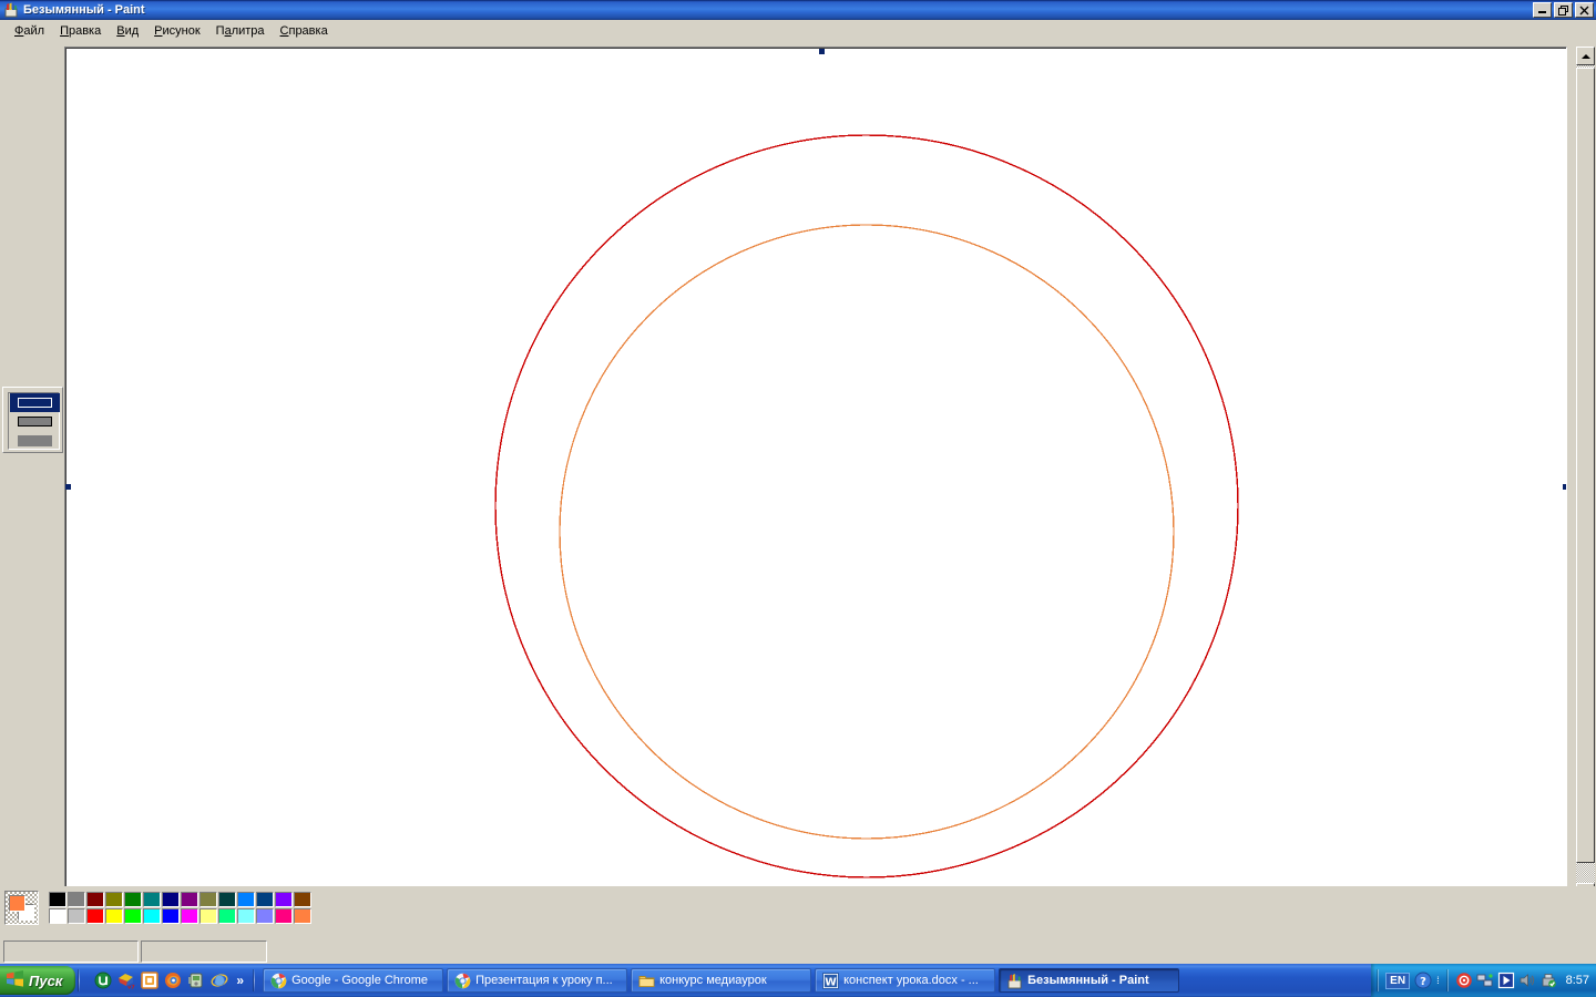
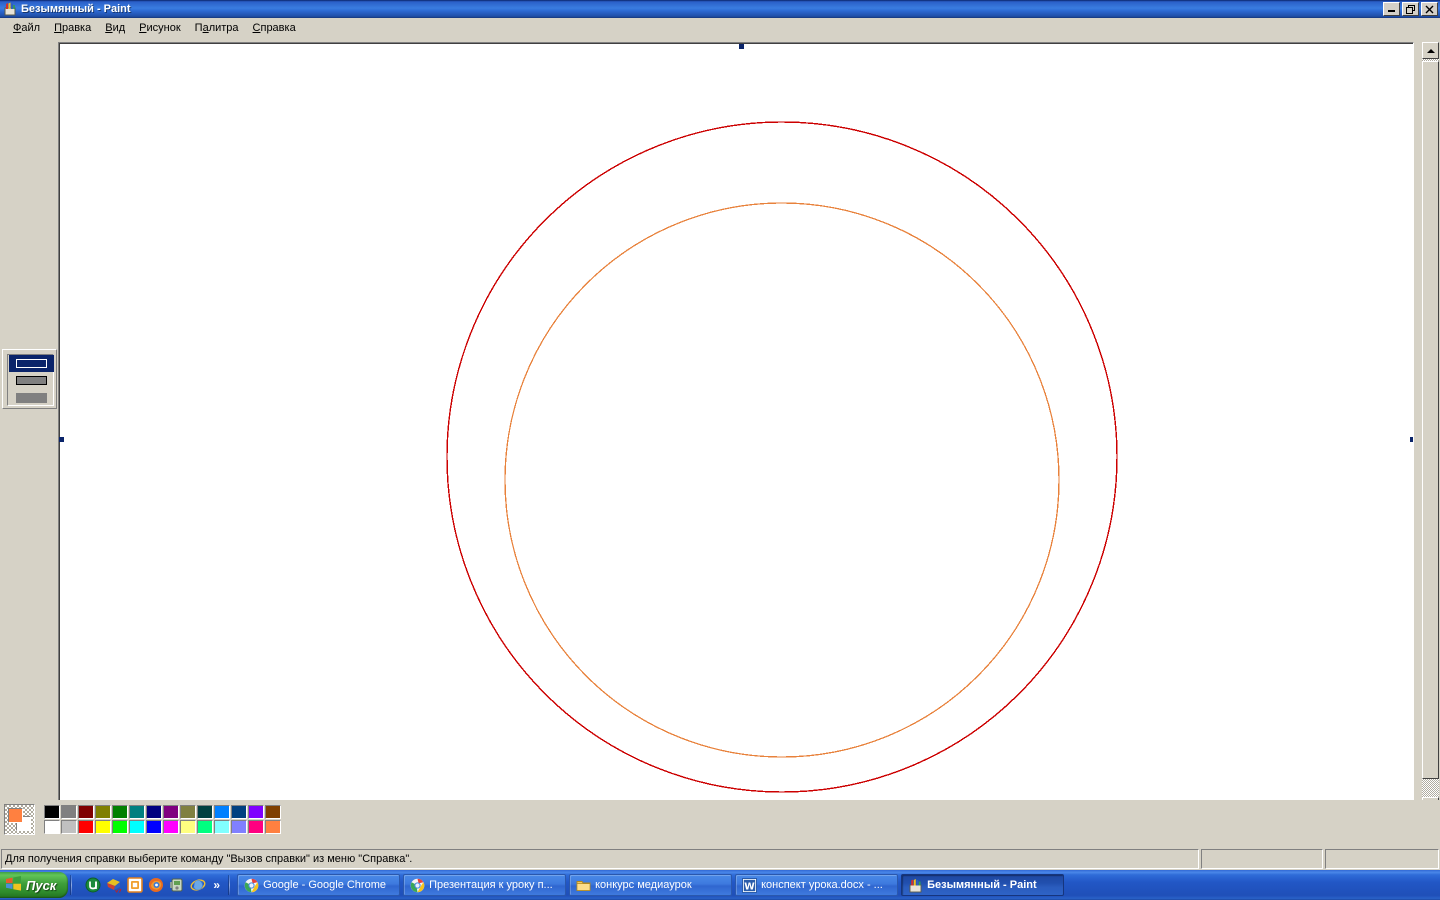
  Безымянный - Paint
  Файл
  Правка
  Вид
  Рисунок
  Палитра
  Справка
+ Для получения справки выберите команду "Вызов справки" из меню "Справка".
  Пуск
  »
  Google - Google Chrome
  Презентация к уроку п...
  конкурс медиаурок
  W
  конспект урока.docx - ...
  Безымянный - Paint
- EN
- ?
- ⁞
- 8:57
